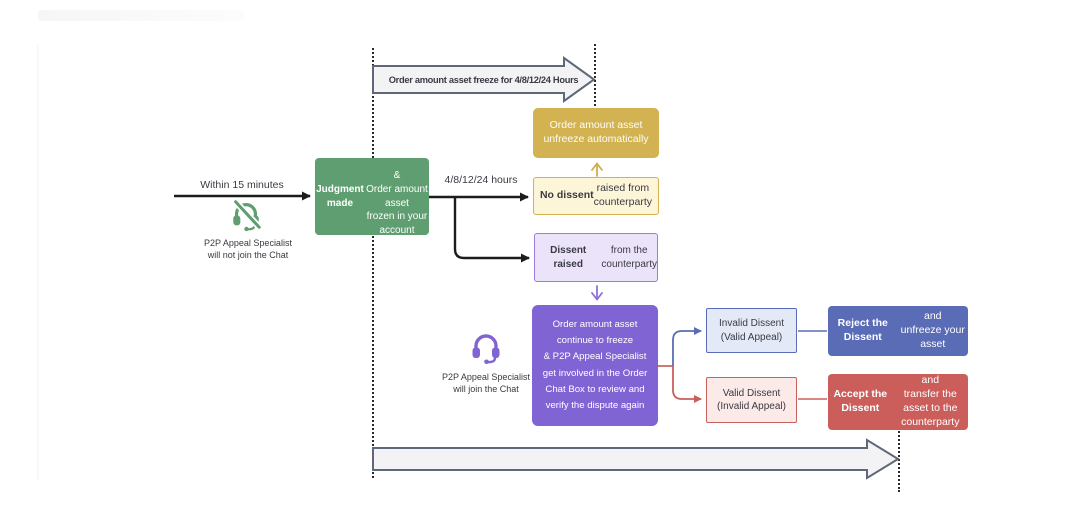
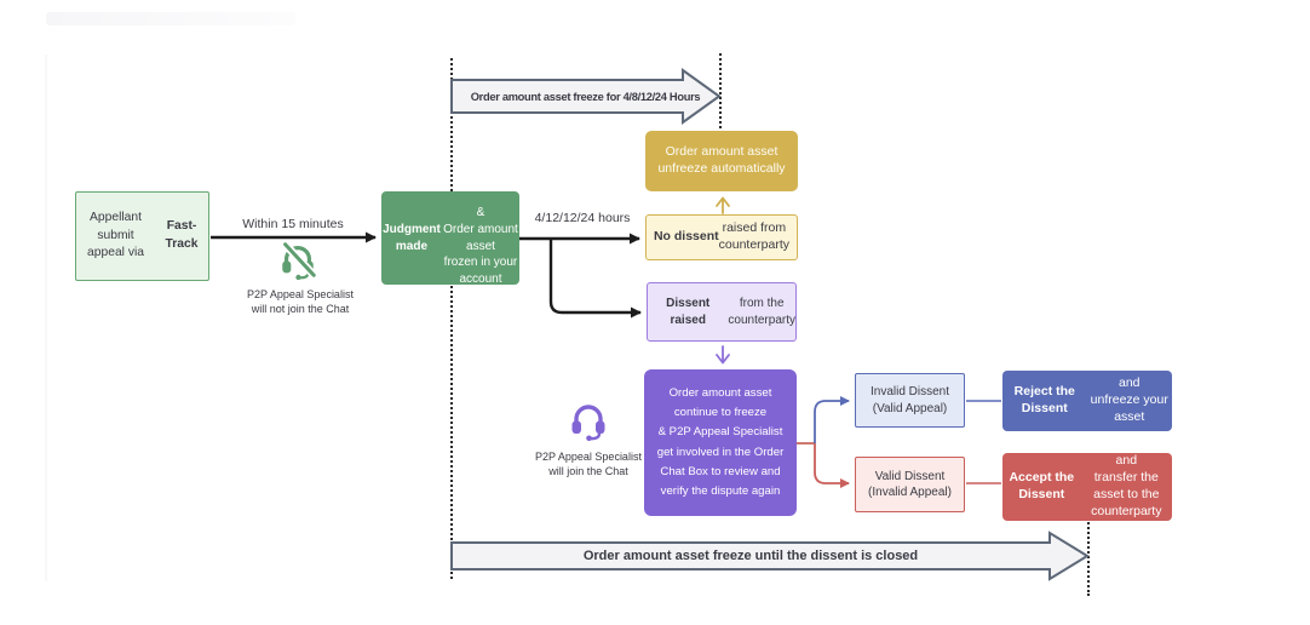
  Order amount asset freeze for 4/8/12/24 Hours
+ Order amount asset freeze until the dissent is closed
  Within 15 minutes
- 4/8/12/24 hours
+ 4/12/12/24 hours
  P2P Appeal Specialist
  will not join the Chat
  P2P Appeal Specialist
  will join the Chat
+ Appellant submit
+ appeal via
+ Fast-Track
  Judgment made
  &
  Order amount asset
  frozen in your account
  Order amount asset
  unfreeze automatically
  No dissent
  raised from
  counterparty
  Dissent raised
  from the
  counterparty
  Order amount asset
  continue to freeze
  & P2P Appeal Specialist
  get involved in the Order
  Chat Box to review and
  verify the dispute again
  Invalid Dissent
  (Valid Appeal)
  Reject the Dissent
  and
  unfreeze your asset
  Valid Dissent
  (Invalid Appeal)
  Accept the Dissent
  and
  transfer the asset to the
  counterparty
